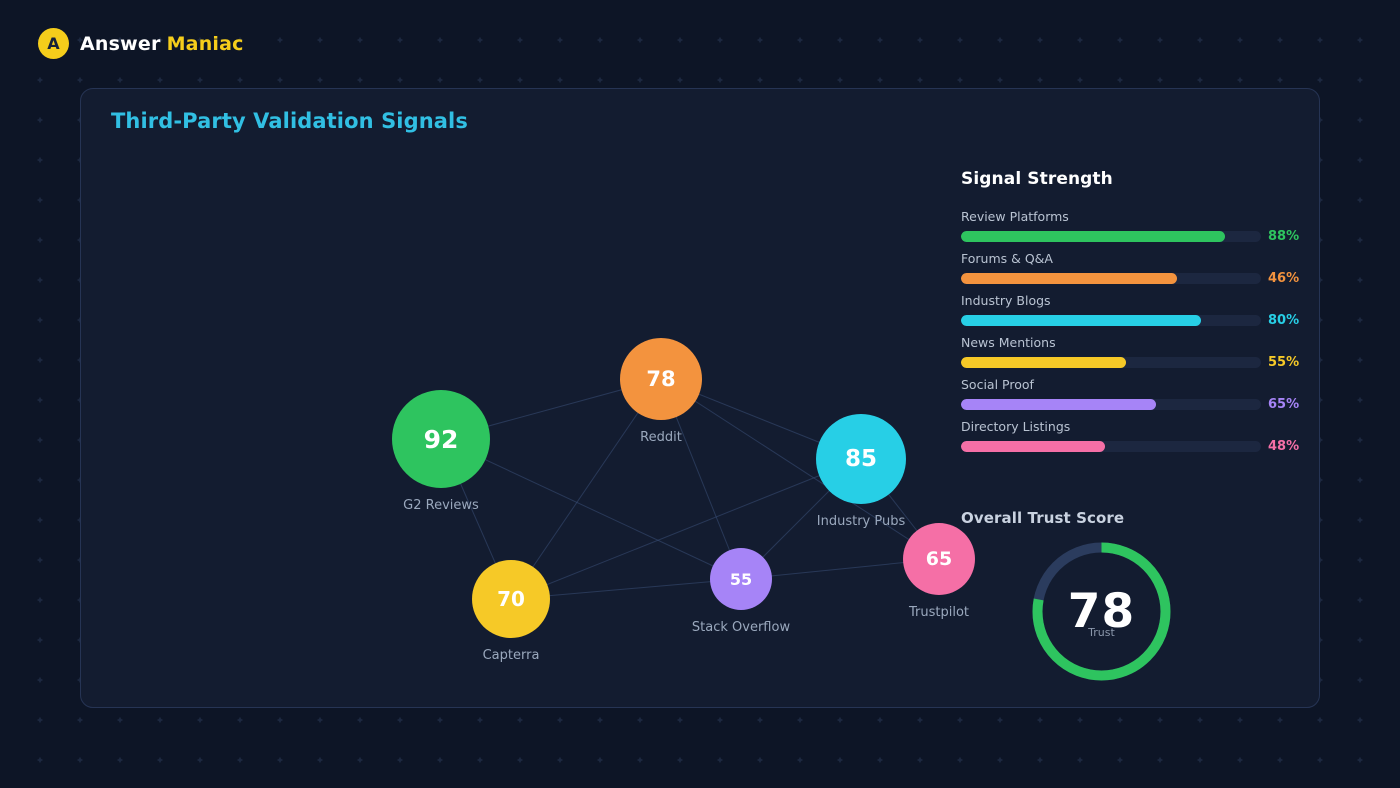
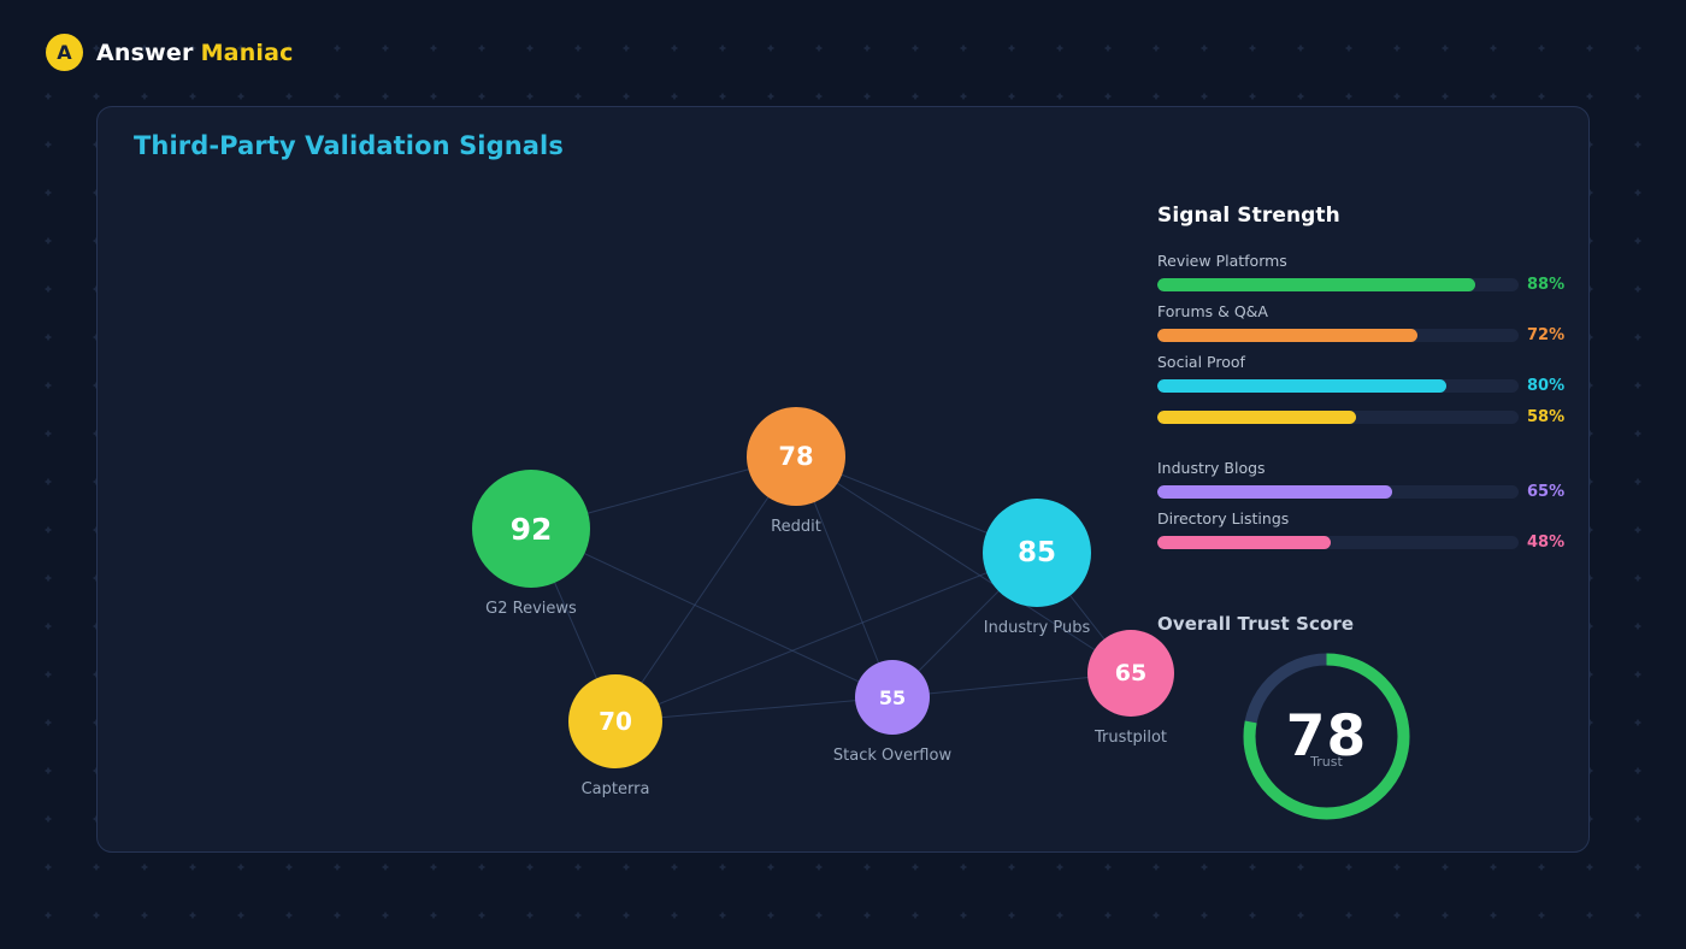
  A
  Answer
  Maniac
  Third-Party Validation Signals
  92
  G2 Reviews
  78
  Reddit
  85
  Industry Pubs
  70
  Capterra
  55
  Stack Overflow
  65
  Trustpilot
  Signal Strength
  Review Platforms
  88%
  Forums & Q&A
- 46%
+ 72%
- Industry Blogs
+ Social Proof
  80%
- News Mentions
- 55%
+ 58%
- Social Proof
+ Industry Blogs
  65%
  Directory Listings
  48%
  Overall Trust Score
  Trust
  78
